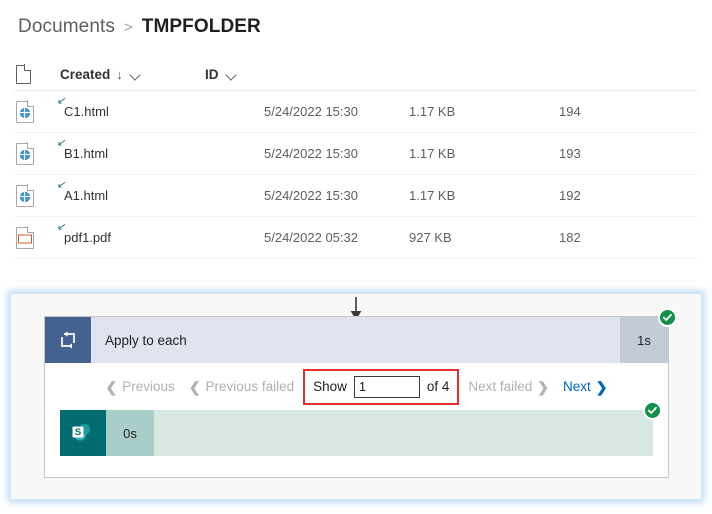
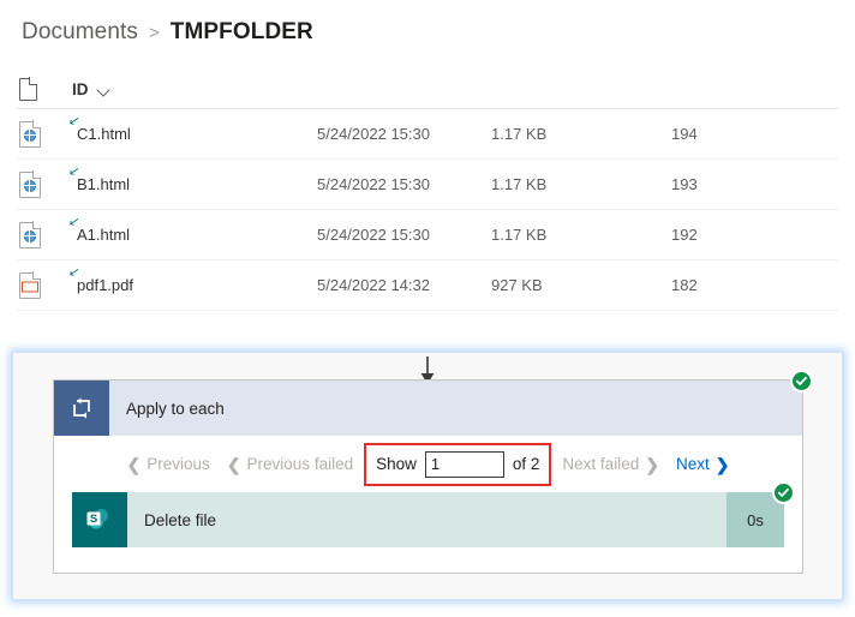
  Documents
  >
  TMPFOLDER
- Created
- ↓
  ID
  C1.html
  5/24/2022 15:30
  1.17 KB
  194
  B1.html
  5/24/2022 15:30
  1.17 KB
  193
  A1.html
  5/24/2022 15:30
  1.17 KB
  192
  pdf1.pdf
- 5/24/2022 05:32
+ 5/24/2022 14:32
  927 KB
  182
  Apply to each
- 1s
  ❮
  Previous
  ❮
  Previous failed
  Show
  1
- of 4
+ of 2
  Next failed
  ❯
  Next
  ❯
  S
+ Delete file
  0s
